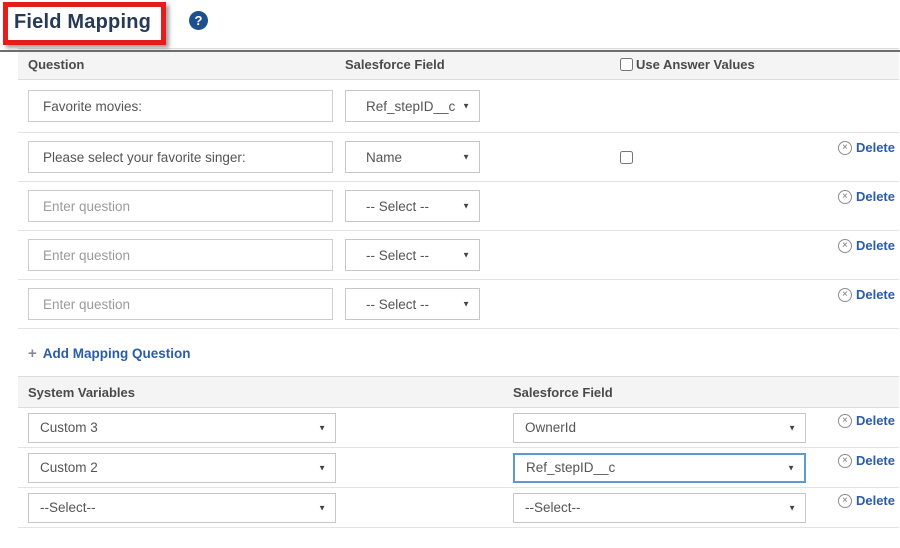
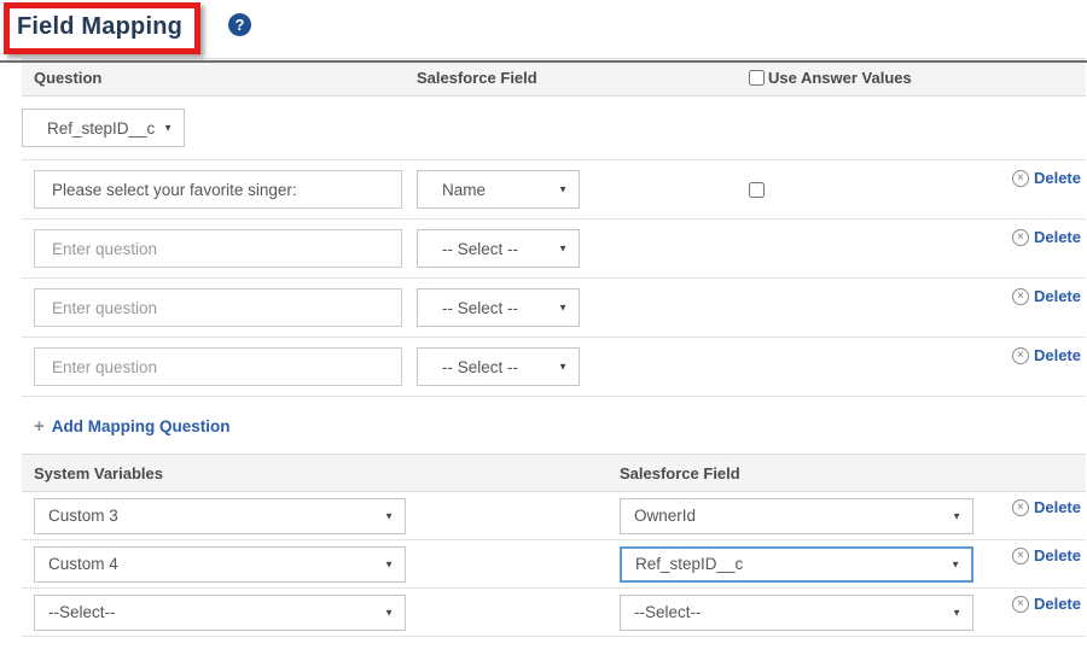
  Field Mapping
  ?
  Question
  Salesforce Field
  Use Answer Values
- Favorite movies:
  Ref_stepID__c
  ▼
  Please select your favorite singer:
  Name
  ▼
  ×
  Delete
  Enter question
  -- Select --
  ▼
  ×
  Delete
  Enter question
  -- Select --
  ▼
  ×
  Delete
  Enter question
  -- Select --
  ▼
  ×
  Delete
  +
  Add Mapping Question
  System Variables
  Salesforce Field
  Custom 3
  ▼
  OwnerId
  ▼
  ×
  Delete
- Custom 2
+ Custom 4
  ▼
  Ref_stepID__c
  ▼
  ×
  Delete
  --Select--
  ▼
  --Select--
  ▼
  ×
  Delete
